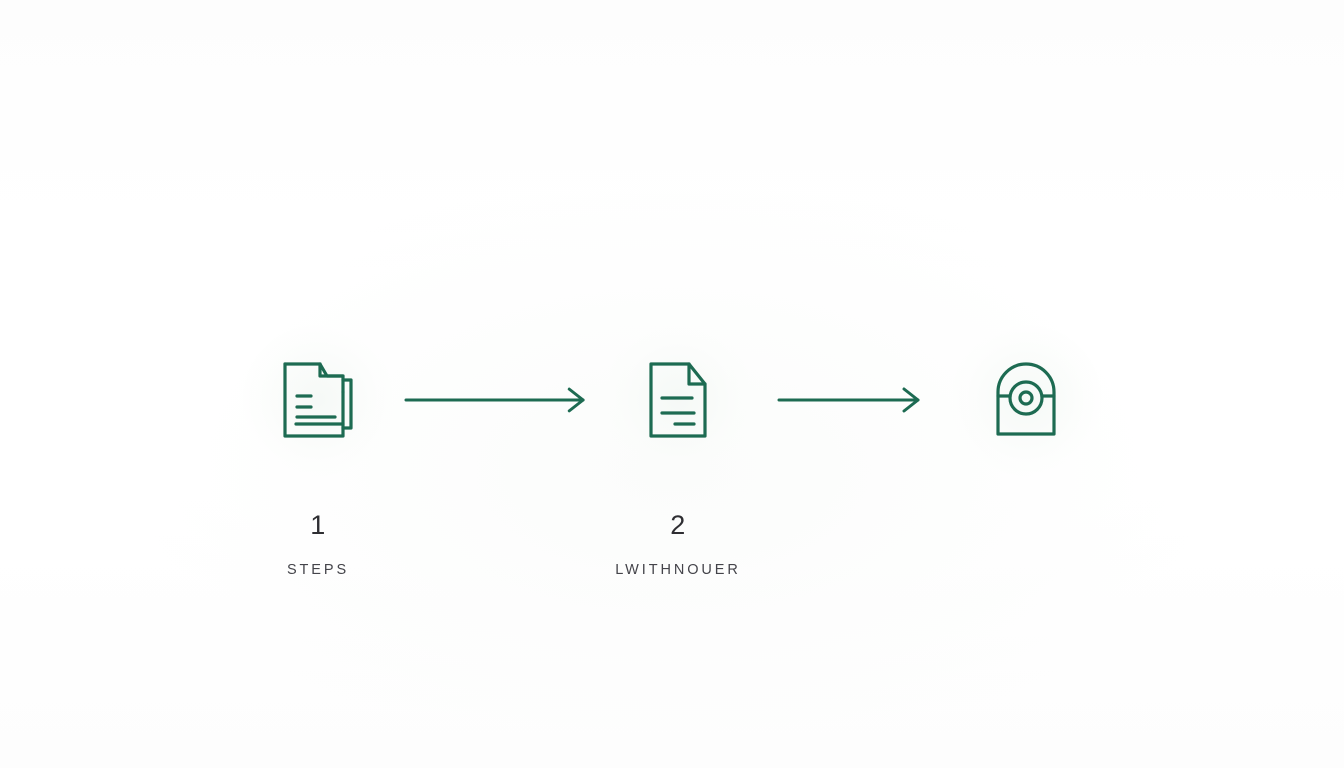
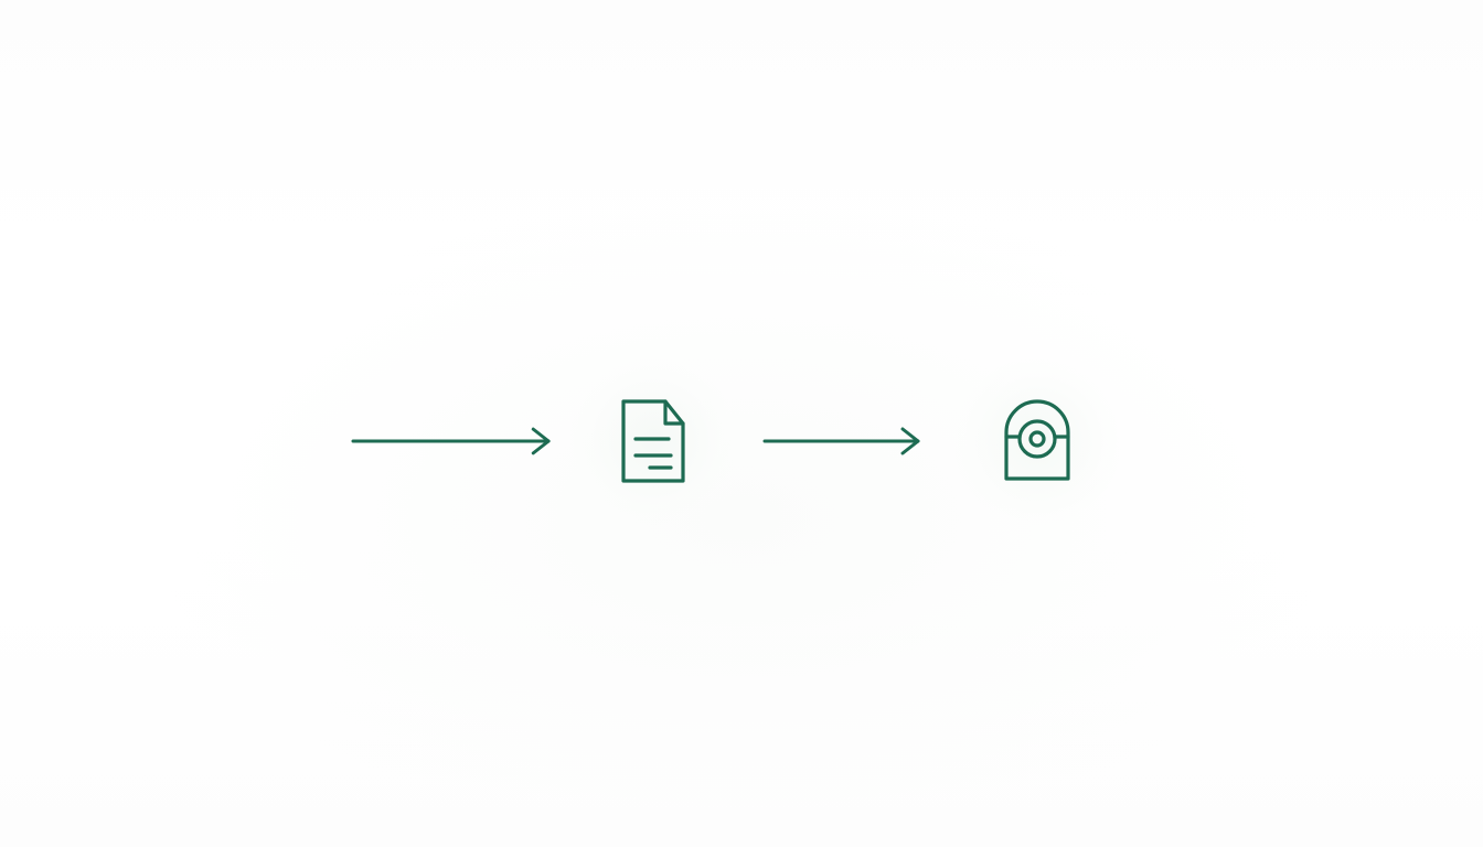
- 1
- STEPS
- 2
- LWITHNOUER
